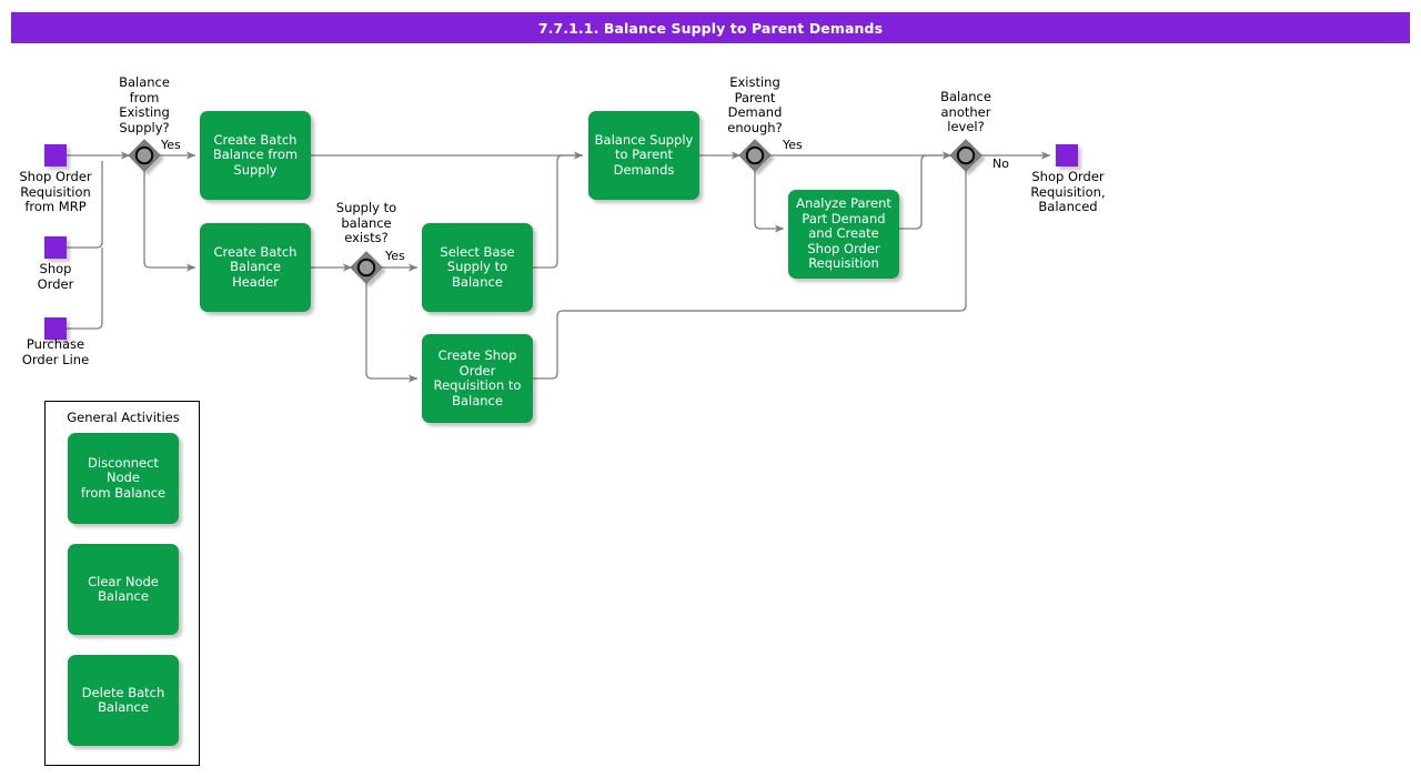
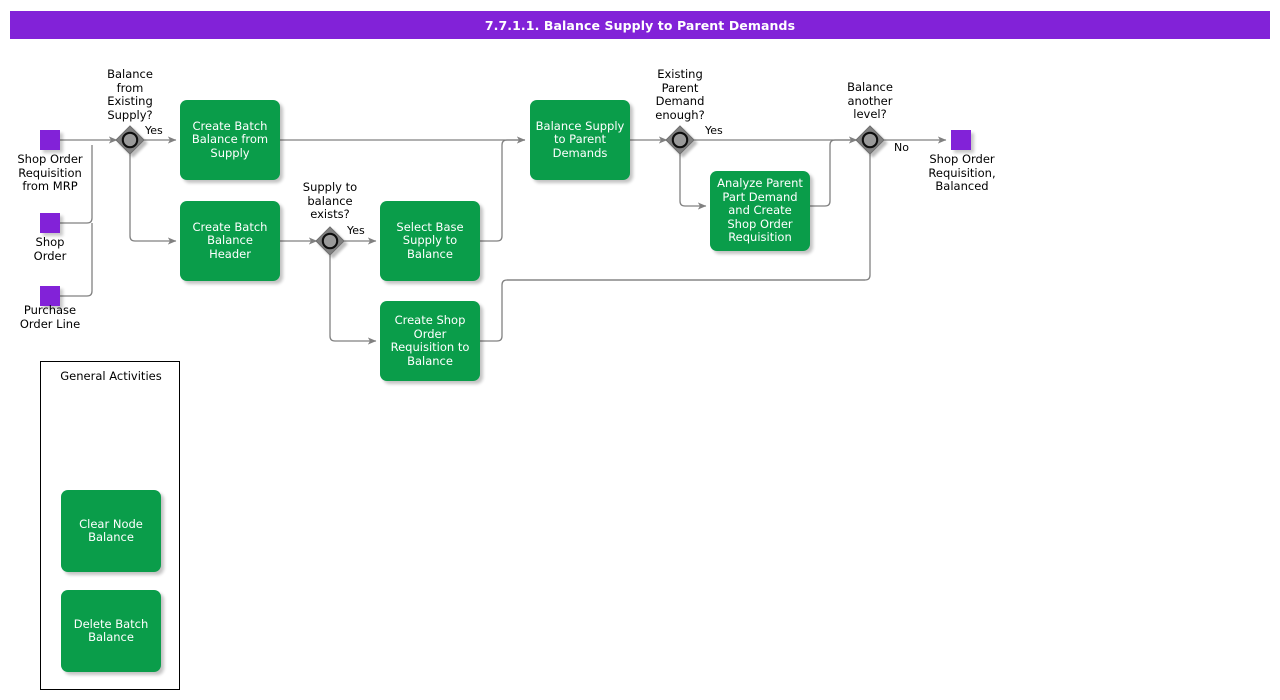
  7.7.1.1. Balance Supply to Parent Demands
  Shop Order
  Requisition
  from MRP
  Shop
  Order
  Purchase
  Order Line
  Shop Order
  Requisition,
  Balanced
  Balance
  from
  Existing
  Supply?
  Supply to
  balance
  exists?
  Existing
  Parent
  Demand
  enough?
  Balance
  another
  level?
  Yes
  Yes
  Yes
  No
  Create Batch
  Balance from
  Supply
  Create Batch
  Balance Header
  Select Base
  Supply to
  Balance
  Create Shop
  Order
  Requisition to
  Balance
  Balance Supply
  to Parent
  Demands
  Analyze Parent
  Part Demand
  and Create
  Shop Order
  Requisition
  General Activities
- Disconnect Node
- from Balance
  Clear Node
  Balance
  Delete Batch
  Balance
